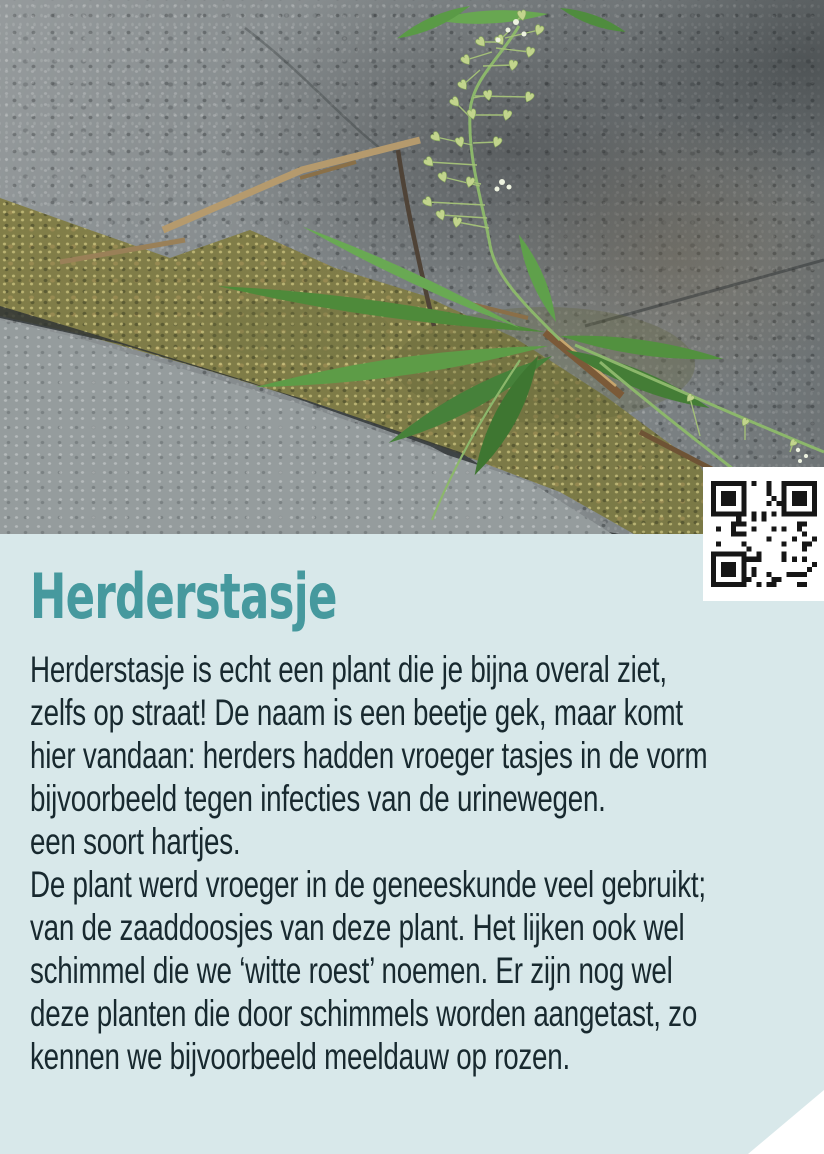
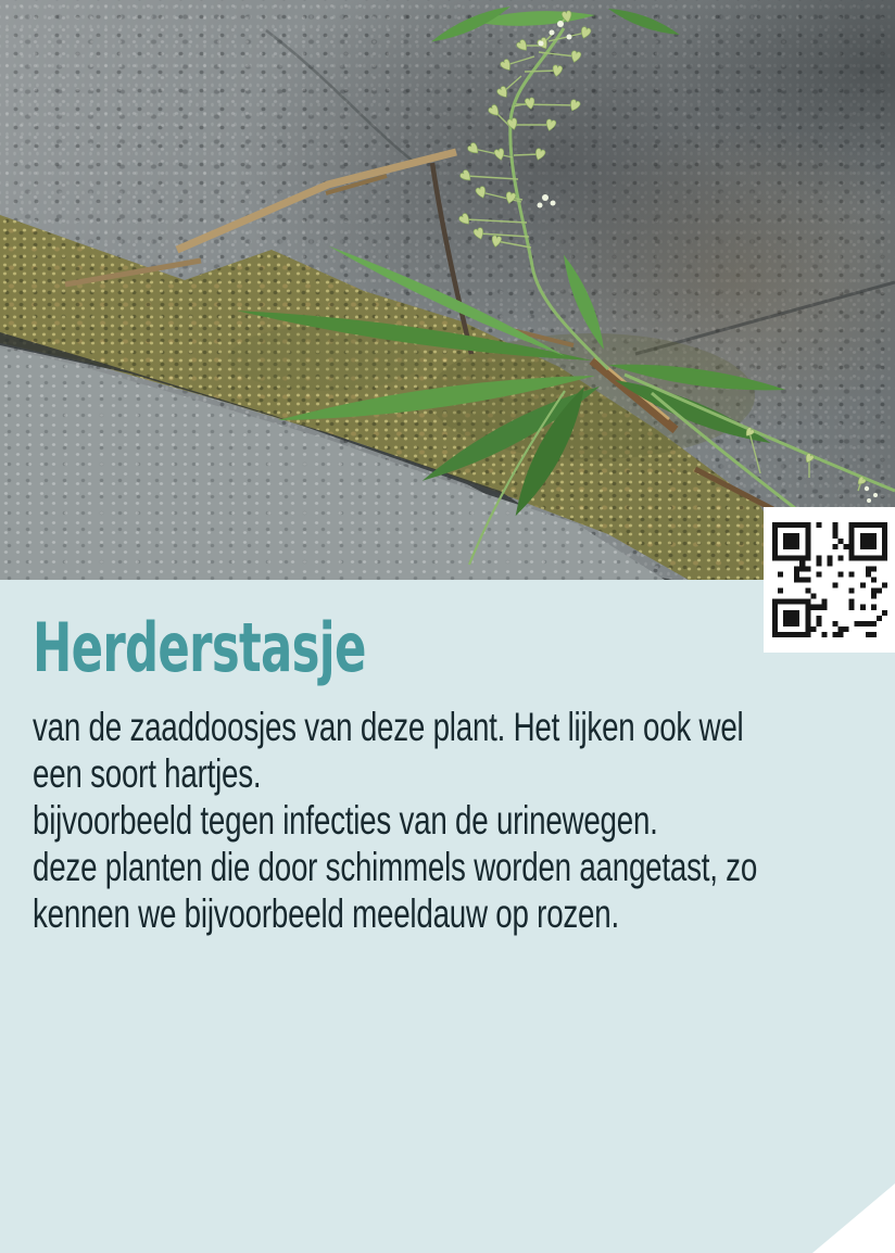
  Herderstasje
- Herderstasje is echt een plant die je bijna overal ziet,
- zelfs op straat! De naam is een beetje gek, maar komt
- hier vandaan: herders hadden vroeger tasjes in de vorm
- bijvoorbeeld tegen infecties van de urinewegen.
+ van de zaaddoosjes van deze plant. Het lijken ook wel
  een soort hartjes.
- De plant werd vroeger in de geneeskunde veel gebruikt;
- van de zaaddoosjes van deze plant. Het lijken ook wel
+ bijvoorbeeld tegen infecties van de urinewegen.
- schimmel die we ‘witte roest’ noemen. Er zijn nog wel
  deze planten die door schimmels worden aangetast, zo
  kennen we bijvoorbeeld meeldauw op rozen.
